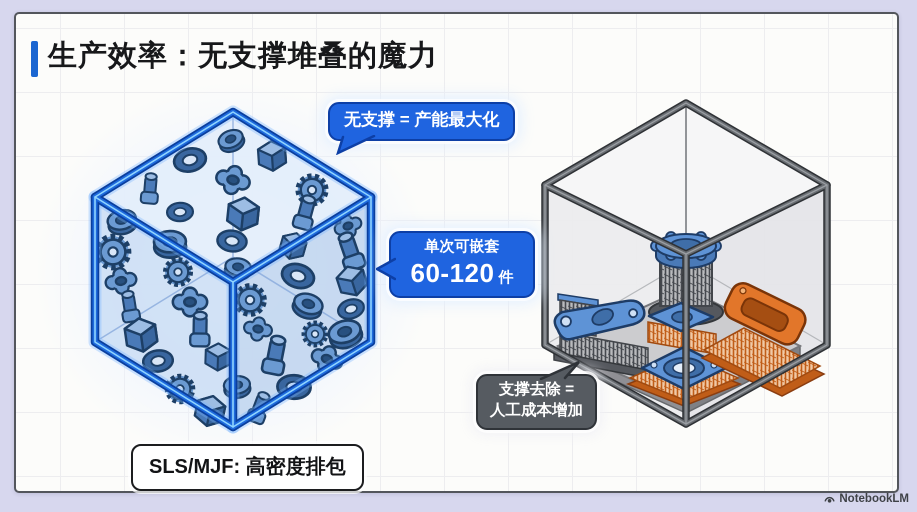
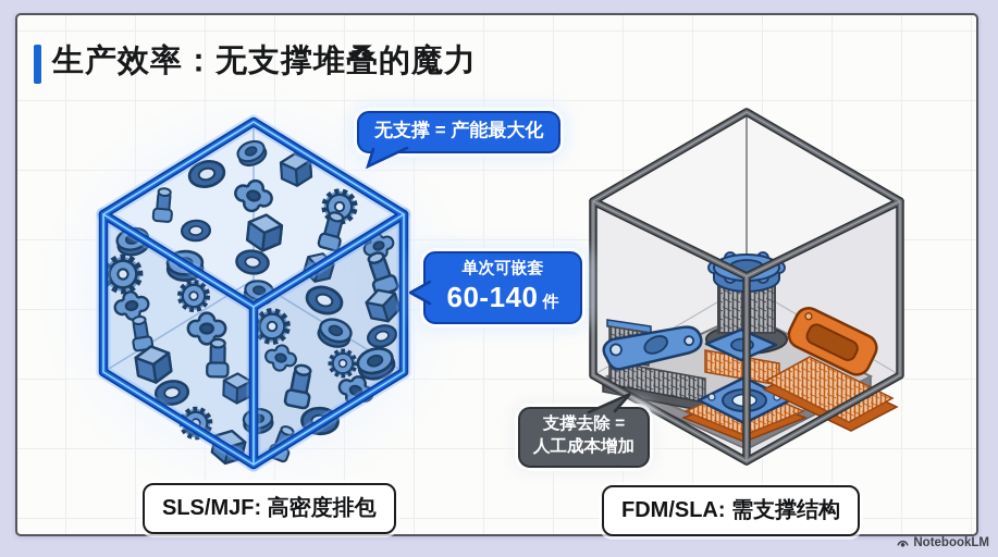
  生产效率：无支撑堆叠的魔力
  无支撑 = 产能最大化
  单次可嵌套
- 60-120 件
+ 60-140 件
  支撑去除 =
  人工成本增加
  SLS/MJF: 高密度排包
+ FDM/SLA: 需支撑结构
  NotebookLM
